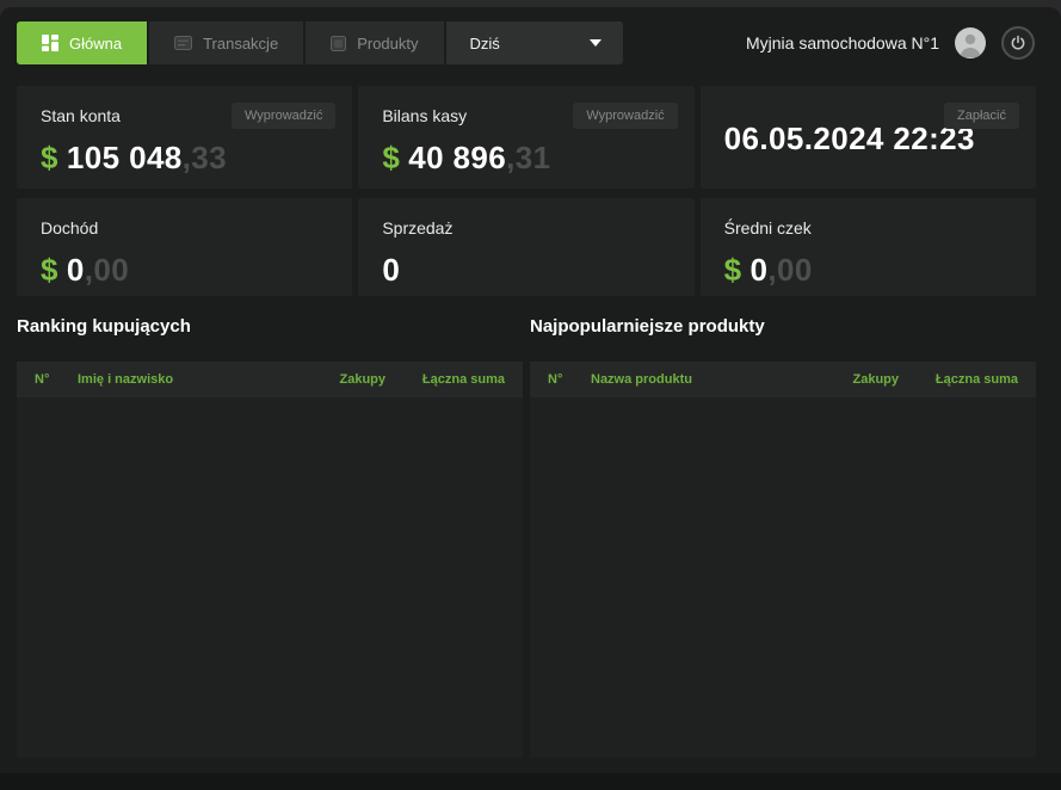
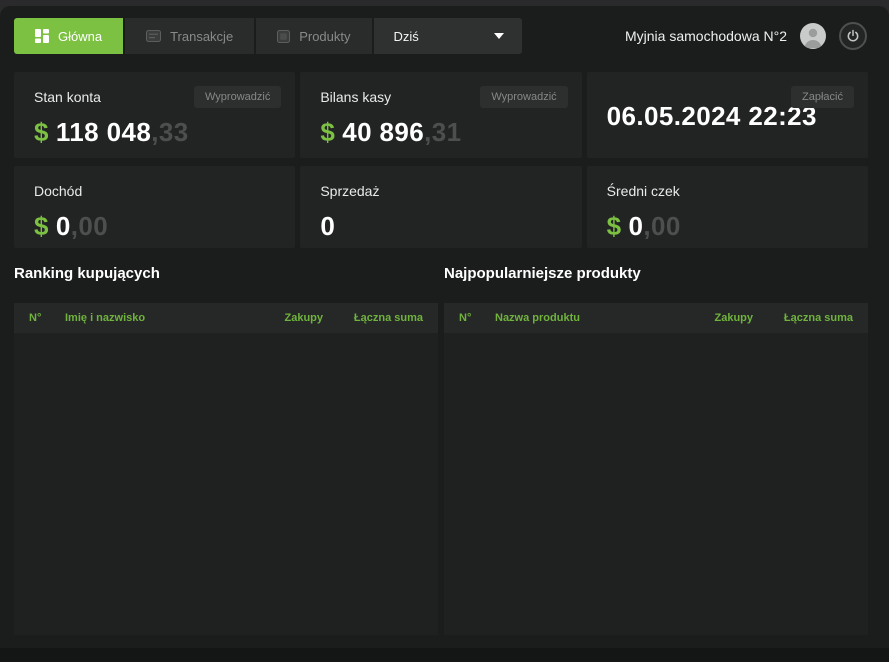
  Główna
  Transakcje
  Produkty
  Dziś
- Myjnia samochodowa N°1
+ Myjnia samochodowa N°2
  Stan konta
  Wyprowadzić
- $ 105 048,33
+ $ 118 048,33
  Bilans kasy
  Wyprowadzić
  $ 40 896,31
  Zapłacić
  06.05.2024 22:23
  Dochód
  $ 0,00
  Sprzedaż
  0
  Średni czek
  $ 0,00
  Ranking kupujących
  N°
  Imię i nazwisko
  Zakupy
  Łączna suma
  Najpopularniejsze produkty
  N°
  Nazwa produktu
  Zakupy
  Łączna suma
